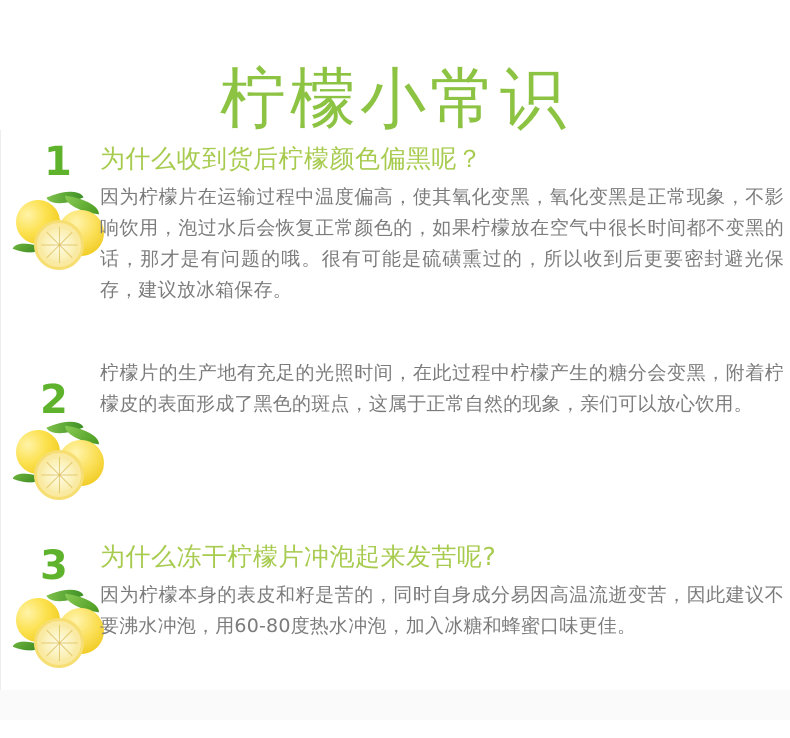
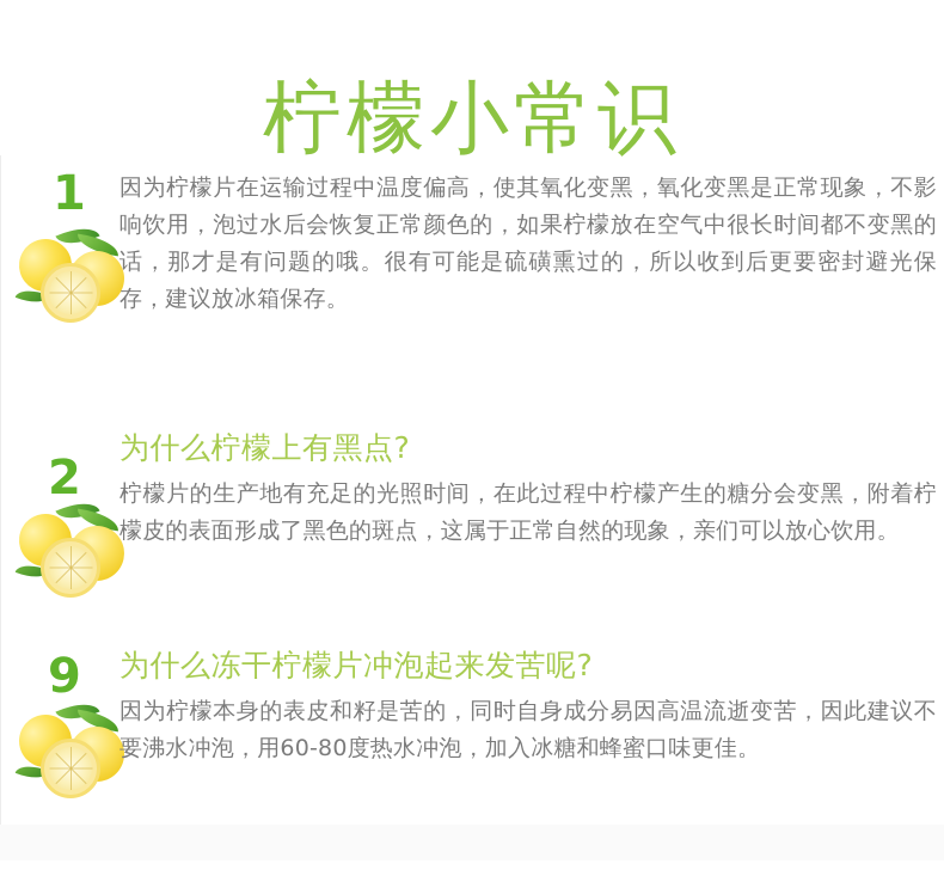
  柠檬小常识
  1
- 为什么收到货后柠檬颜色偏黑呢？
  因为柠檬片在运输过程中温度偏高，使其氧化变黑，氧化变黑是正常现象，不影响饮用，泡过水后会恢复正常颜色的，如果柠檬放在空气中很长时间都不变黑的话，那才是有问题的哦。很有可能是硫磺熏过的，所以收到后更要密封避光保存，建议放冰箱保存。
  2
+ 为什么柠檬上有黑点?
  柠檬片的生产地有充足的光照时间，在此过程中柠檬产生的糖分会变黑，附着柠檬皮的表面形成了黑色的斑点，这属于正常自然的现象，亲们可以放心饮用。
- 3
+ 9
  为什么冻干柠檬片冲泡起来发苦呢?
  因为柠檬本身的表皮和籽是苦的，同时自身成分易因高温流逝变苦，因此建议不要沸水冲泡，用60-80度热水冲泡，加入冰糖和蜂蜜口味更佳。
